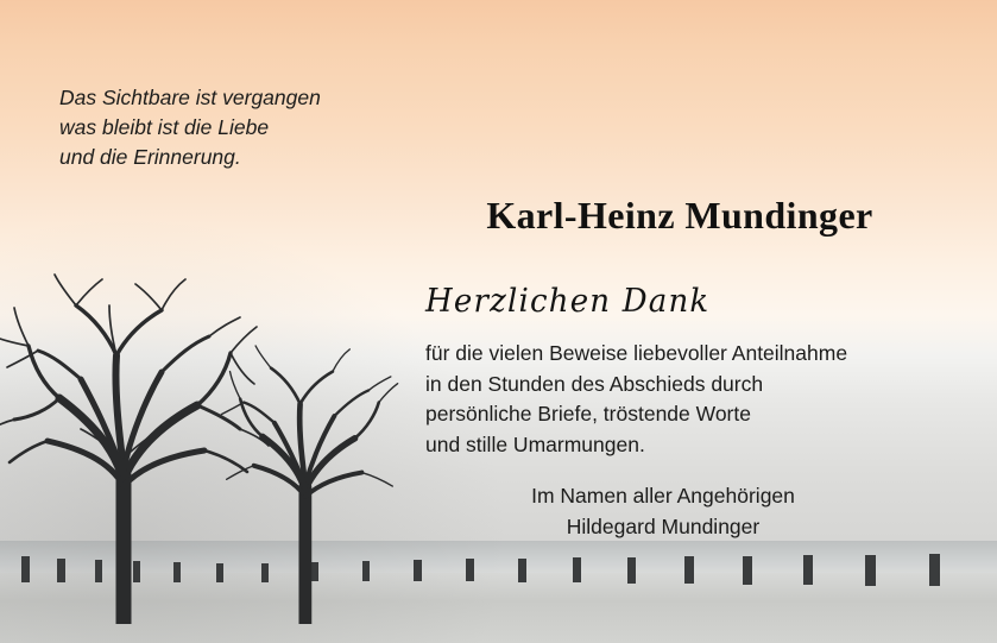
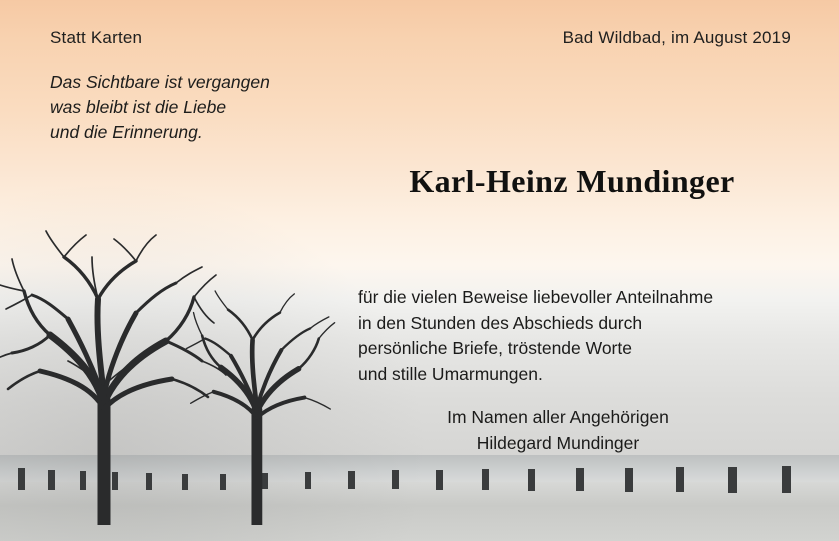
+ Statt Karten
+ Bad Wildbad, im August 2019
  Das Sichtbare ist vergangen
  was bleibt ist die Liebe
  und die Erinnerung.
  Karl-Heinz Mundinger
- Herzlichen Dank
  für die vielen Beweise liebevoller Anteilnahme
  in den Stunden des Abschieds durch
  persönliche Briefe, tröstende Worte
  und stille Umarmungen.
  Im Namen aller Angehörigen
  Hildegard Mundinger
